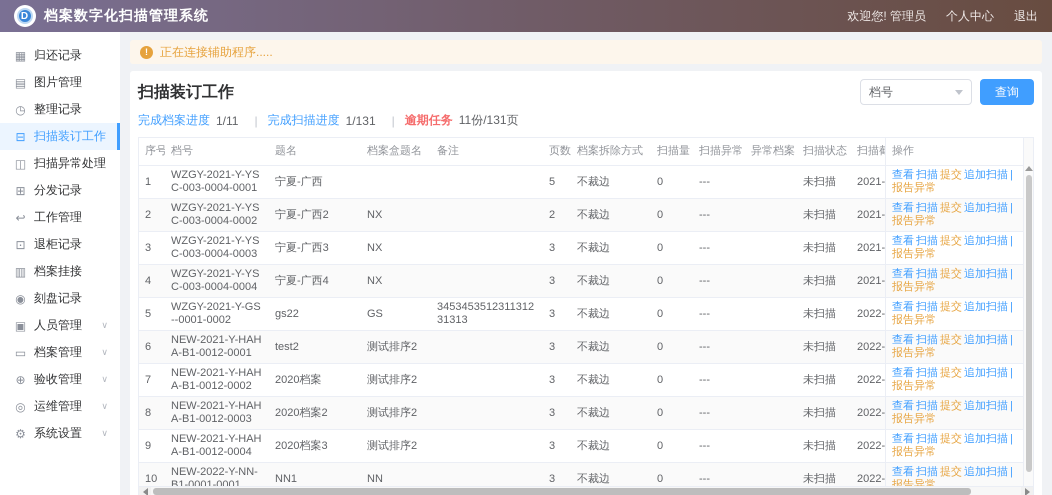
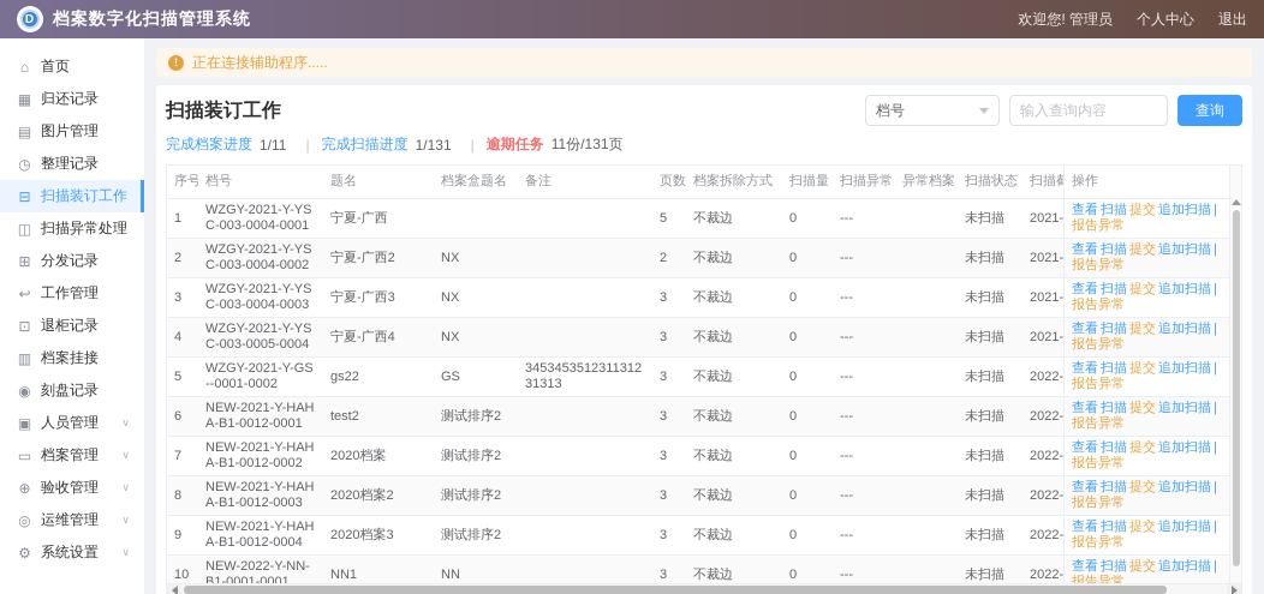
  D
  档案数字化扫描管理系统
  欢迎您! 管理员
  个人中心
  退出
+ ⌂
+ 首页
  ▦
  归还记录
  ▤
  图片管理
  ◷
  整理记录
  ⊟
  扫描装订工作
  ◫
  扫描异常处理
  ⊞
  分发记录
  ↩
  工作管理
  ⊡
  退柜记录
  ▥
  档案挂接
  ◉
  刻盘记录
  ▣
  人员管理
  ∨
  ▭
  档案管理
  ∨
  ⊕
  验收管理
  ∨
  ◎
  运维管理
  ∨
  ⚙
  系统设置
  ∨
  !
  正在连接辅助程序.....
  扫描装订工作
  档号
+ 输入查询内容
  查询
  完成档案进度
  1/11
  |
  完成扫描进度
  1/131
  |
  逾期任务
  11份/131页
  序号	档号	题名	档案盒题名	备注	页数	档案拆除方式	扫描量	扫描异常	异常档案	扫描状态	扫描	操作
  1	WZGY-2021-Y-YSC-003-0004-0001	宁夏-广西			5	不裁边	0	---		未扫描	2021-	查看 扫描 提交 追加扫描 |报告异常
  2	WZGY-2021-Y-YSC-003-0004-0002	宁夏-广西2	NX		2	不裁边	0	---		未扫描	2021-	查看 扫描 提交 追加扫描 |报告异常
  3	WZGY-2021-Y-YSC-003-0004-0003	宁夏-广西3	NX		3	不裁边	0	---		未扫描	2021-	查看 扫描 提交 追加扫描 |报告异常
- 4	WZGY-2021-Y-YSC-003-0004-0004	宁夏-广西4	NX		3	不裁边	0	---		未扫描	2021-	查看 扫描 提交 追加扫描 |报告异常
+ 4	WZGY-2021-Y-YSC-003-0005-0004	宁夏-广西4	NX		3	不裁边	0	---		未扫描	2021-	查看 扫描 提交 追加扫描 |报告异常
  5	WZGY-2021-Y-GS--0001-0002	gs22	GS	345345351231131231313	3	不裁边	0	---		未扫描	2022-	查看 扫描 提交 追加扫描 |报告异常
  6	NEW-2021-Y-HAHA-B1-0012-0001	test2	测试排序2		3	不裁边	0	---		未扫描	2022-	查看 扫描 提交 追加扫描 |报告异常
  7	NEW-2021-Y-HAHA-B1-0012-0002	2020档案	测试排序2		3	不裁边	0	---		未扫描	2022-	查看 扫描 提交 追加扫描 |报告异常
  8	NEW-2021-Y-HAHA-B1-0012-0003	2020档案2	测试排序2		3	不裁边	0	---		未扫描	2022-	查看 扫描 提交 追加扫描 |报告异常
  9	NEW-2021-Y-HAHA-B1-0012-0004	2020档案3	测试排序2		3	不裁边	0	---		未扫描	2022-	查看 扫描 提交 追加扫描 |报告异常
  10	NEW-2022-Y-NN-B1-0001-0001	NN1	NN		3	不裁边	0	---		未扫描	2022-	查看 扫描 提交 追加扫描 |报告异常
